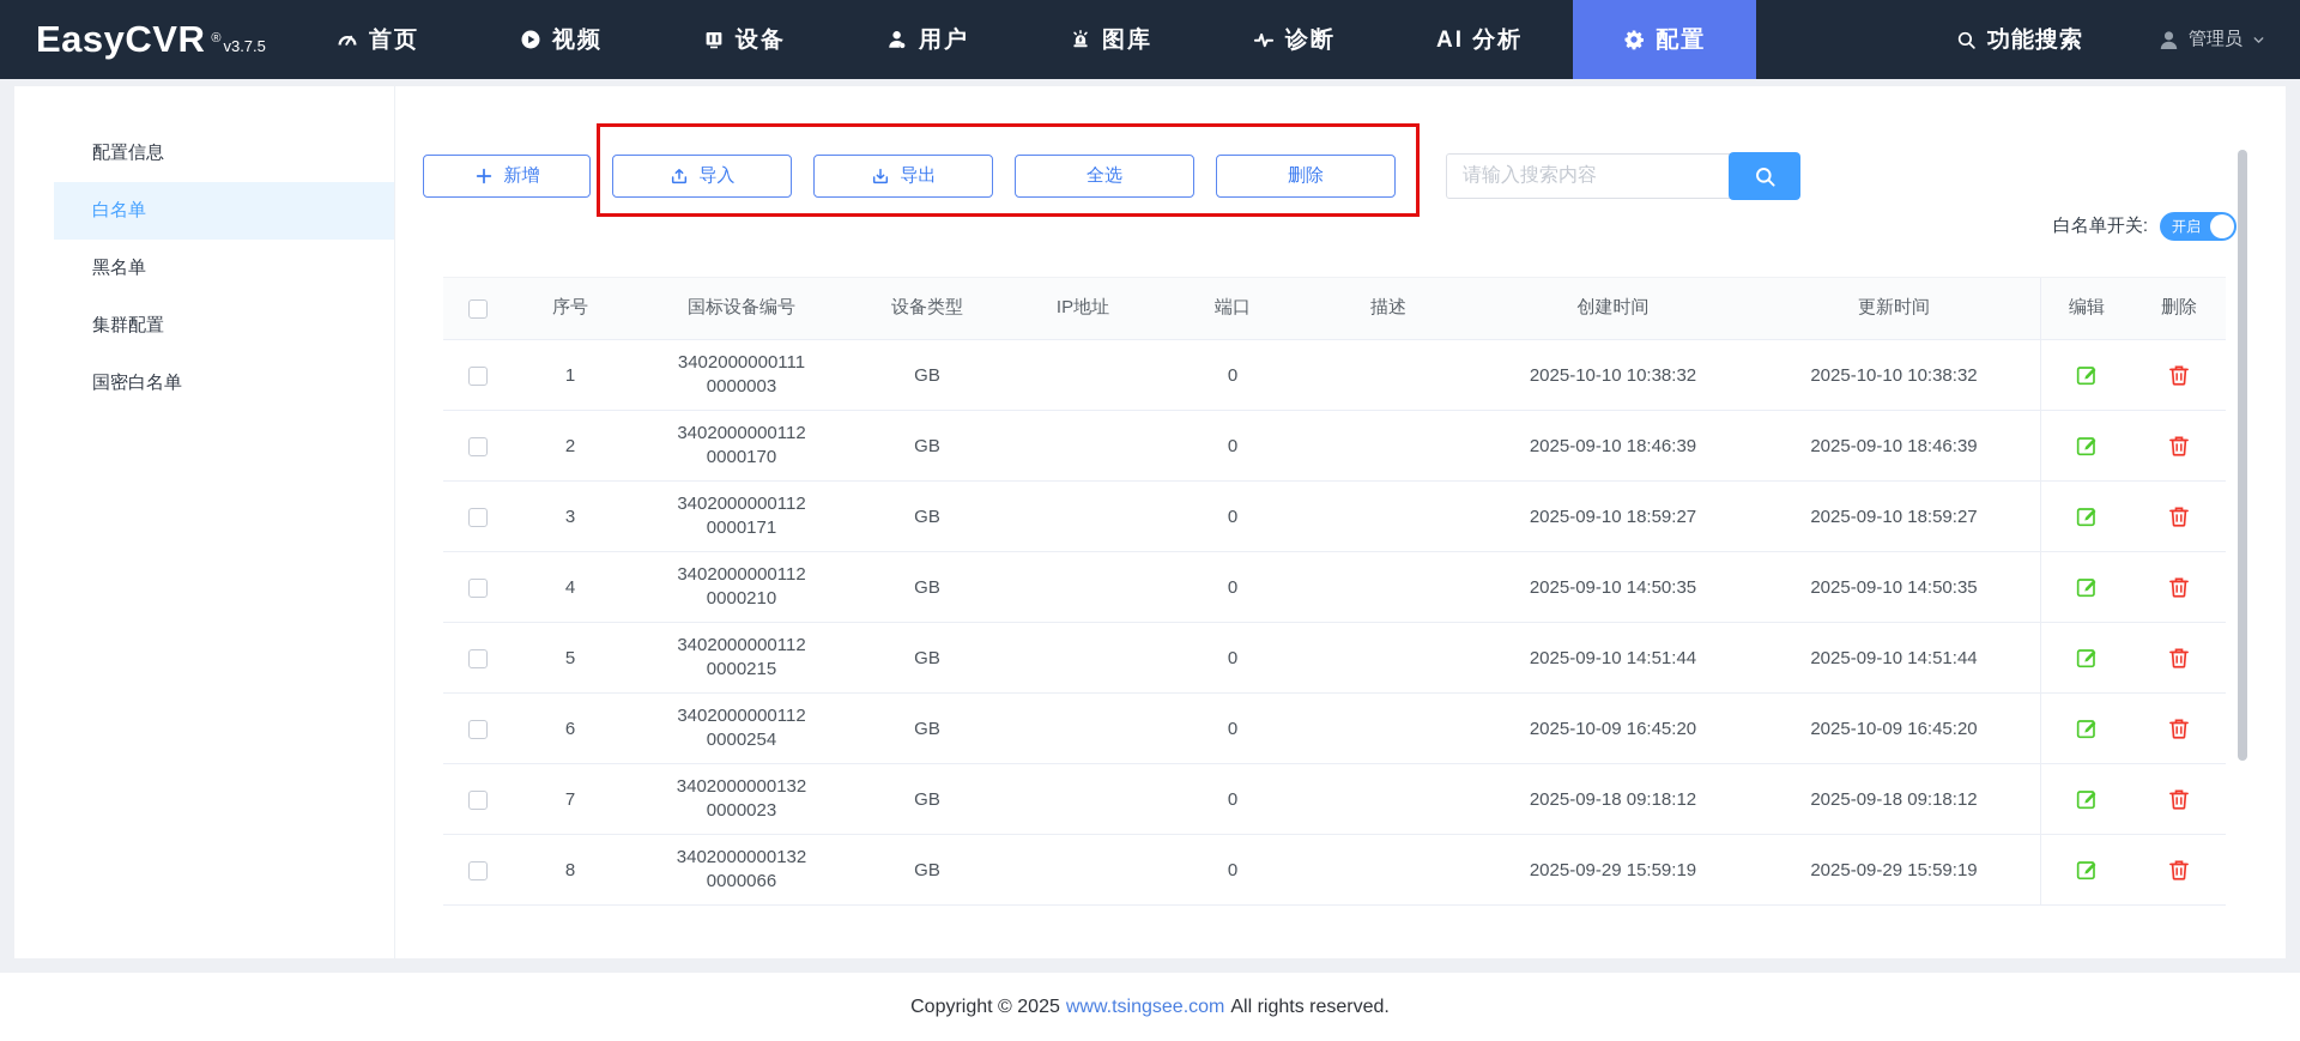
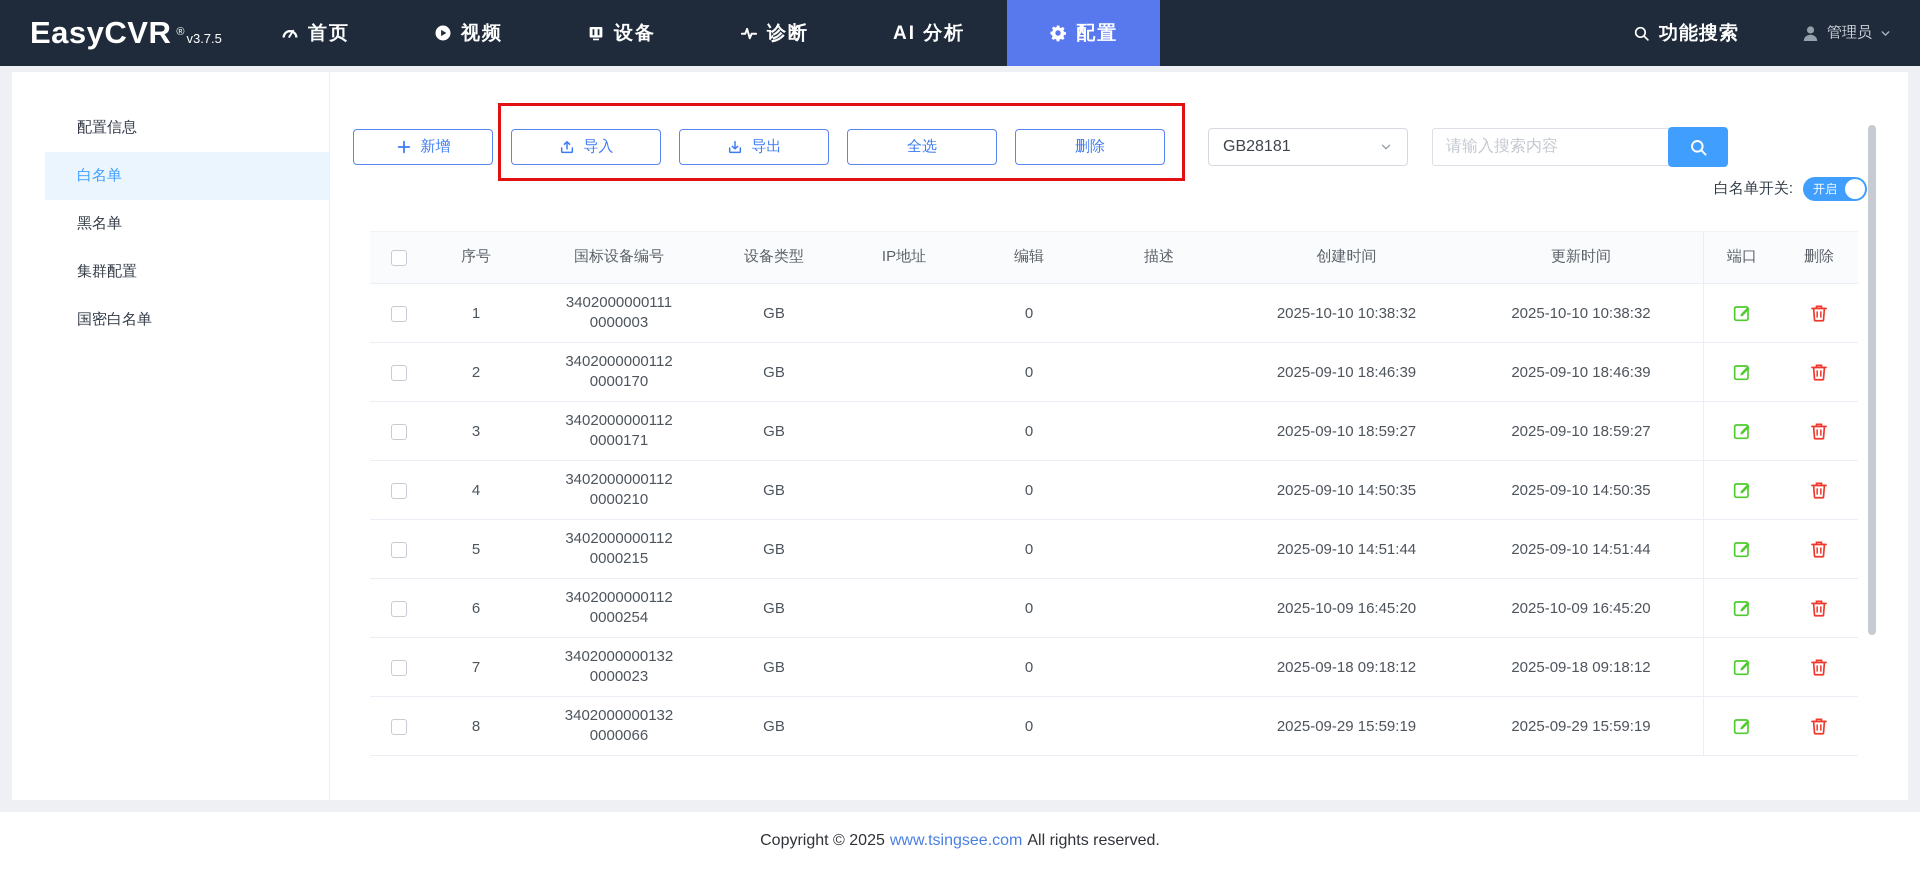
  EasyCVR
  ®
  v3.7.5
  首页
  视频
  设备
- 用户
- 图库
  诊断
  AI 分析
  配置
  功能搜索
  管理员
  配置信息
  白名单
  黑名单
  集群配置
  国密白名单
  新增
  导入
  导出
  全选
  删除
+ GB28181
  请输入搜索内容
  白名单开关:
  开启
  序号
  国标设备编号
  设备类型
  IP地址
- 端口
+ 编辑
  描述
  创建时间
  更新时间
- 编辑
+ 端口
  删除
  1
  3402000000111
  0000003
  GB
  0
  2025-10-10 10:38:32
  2025-10-10 10:38:32
  2
  3402000000112
  0000170
  GB
  0
  2025-09-10 18:46:39
  2025-09-10 18:46:39
  3
  3402000000112
  0000171
  GB
  0
  2025-09-10 18:59:27
  2025-09-10 18:59:27
  4
  3402000000112
  0000210
  GB
  0
  2025-09-10 14:50:35
  2025-09-10 14:50:35
  5
  3402000000112
  0000215
  GB
  0
  2025-09-10 14:51:44
  2025-09-10 14:51:44
  6
  3402000000112
  0000254
  GB
  0
  2025-10-09 16:45:20
  2025-10-09 16:45:20
  7
  3402000000132
  0000023
  GB
  0
  2025-09-18 09:18:12
  2025-09-18 09:18:12
  8
  3402000000132
  0000066
  GB
  0
  2025-09-29 15:59:19
  2025-09-29 15:59:19
  Copyright © 2025
  www.tsingsee.com
  All rights reserved.
